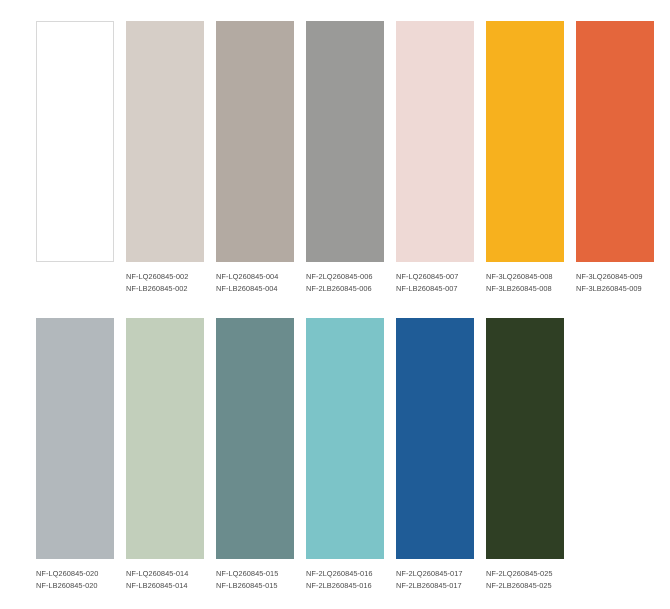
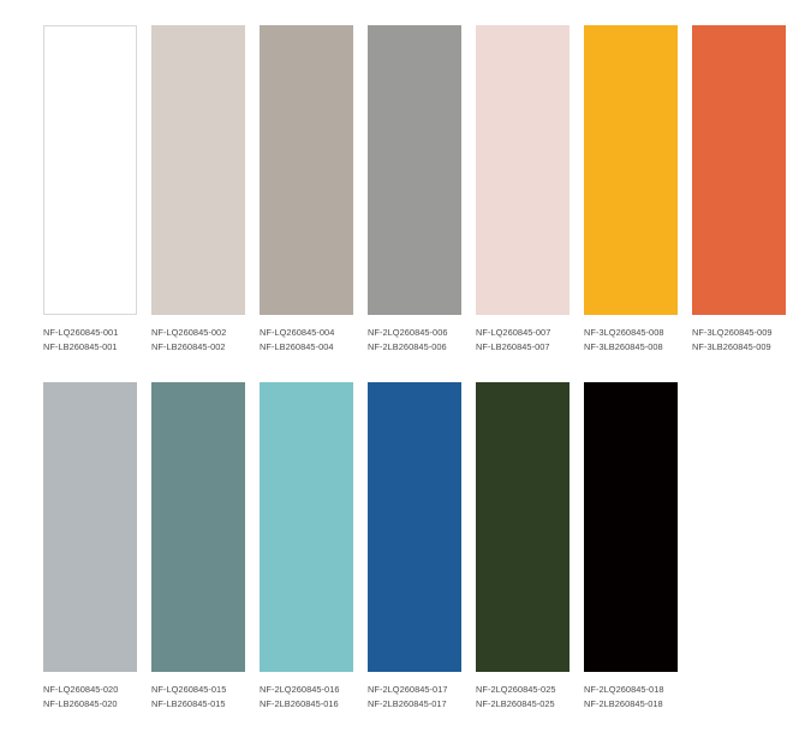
+ NF-LQ260845-001
+ NF-LB260845-001
  NF-LQ260845-002
  NF-LB260845-002
  NF-LQ260845-004
  NF-LB260845-004
  NF-2LQ260845-006
  NF-2LB260845-006
  NF-LQ260845-007
  NF-LB260845-007
  NF-3LQ260845-008
  NF-3LB260845-008
  NF-3LQ260845-009
  NF-3LB260845-009
  NF-LQ260845-020
  NF-LB260845-020
- NF-LQ260845-014
- NF-LB260845-014
  NF-LQ260845-015
  NF-LB260845-015
  NF-2LQ260845-016
  NF-2LB260845-016
  NF-2LQ260845-017
  NF-2LB260845-017
  NF-2LQ260845-025
  NF-2LB260845-025
+ NF-2LQ260845-018
+ NF-2LB260845-018
